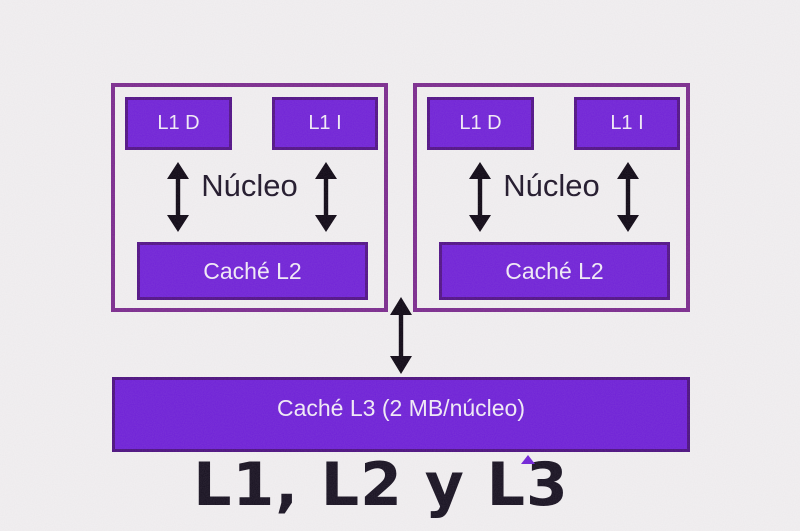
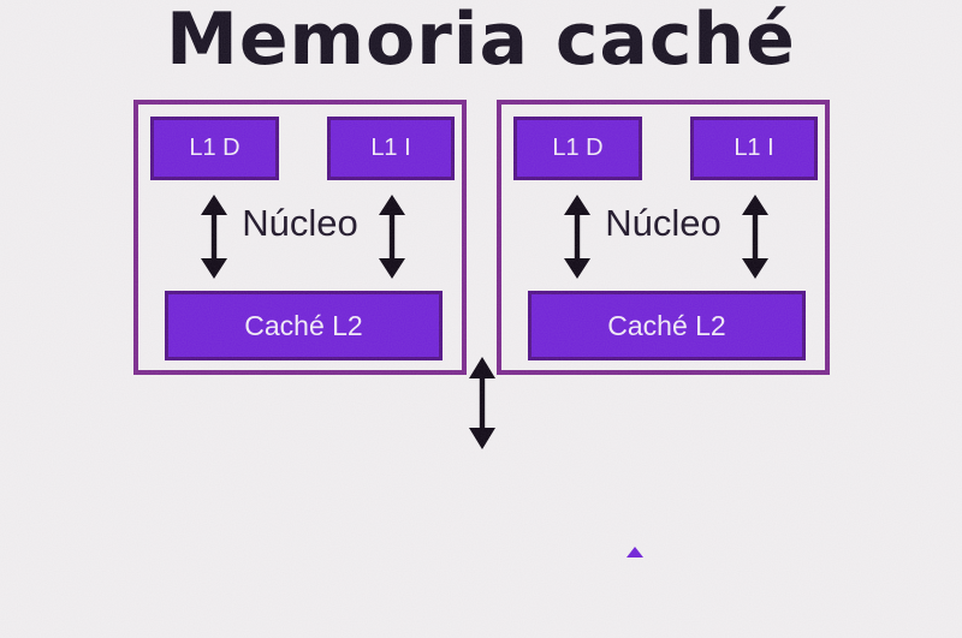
+ Memoria caché
  L1 D
  L1 I
  Núcleo
  Caché L2
  L1 D
  L1 I
  Núcleo
  Caché L2
- Caché L3 (2 MB/núcleo)
- L1, L2 y L3
